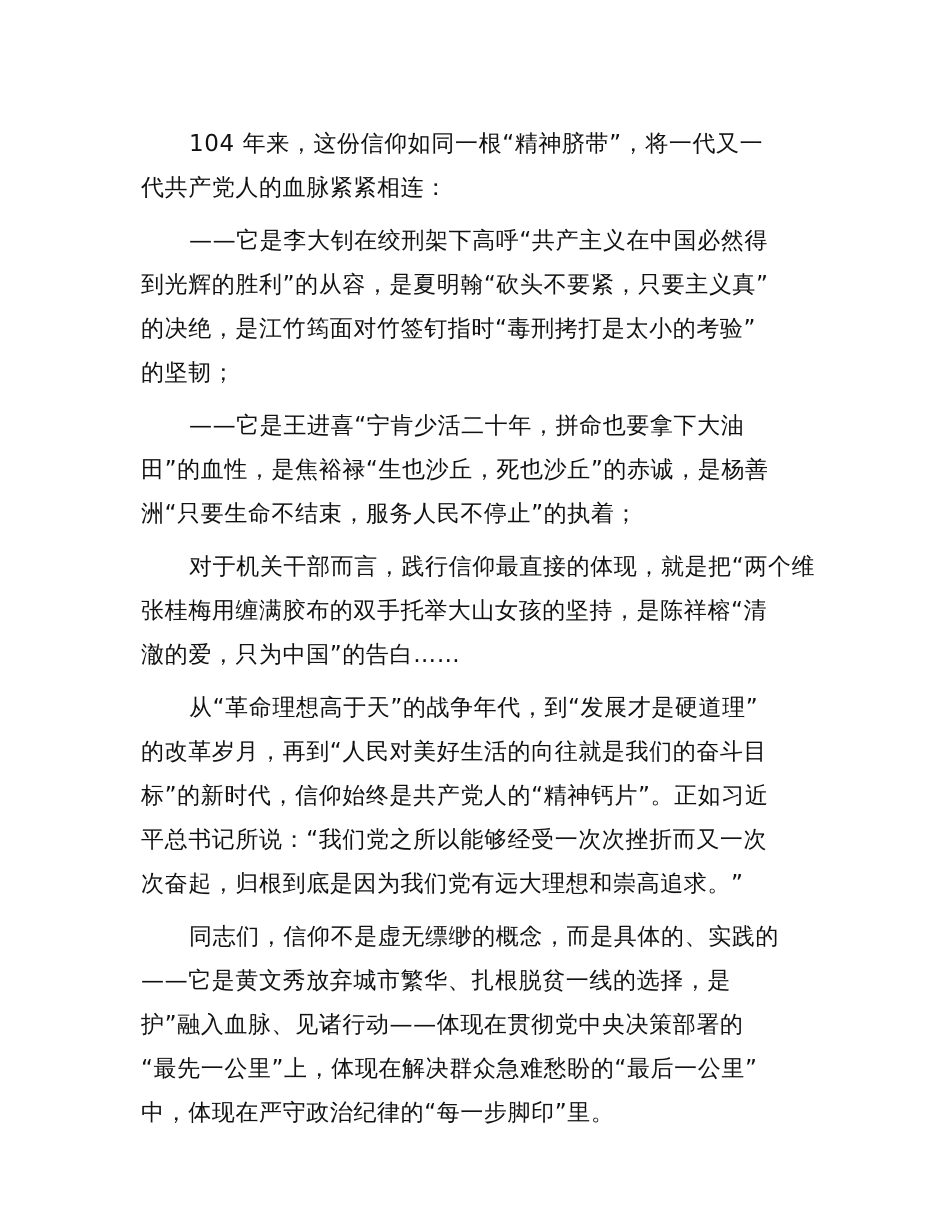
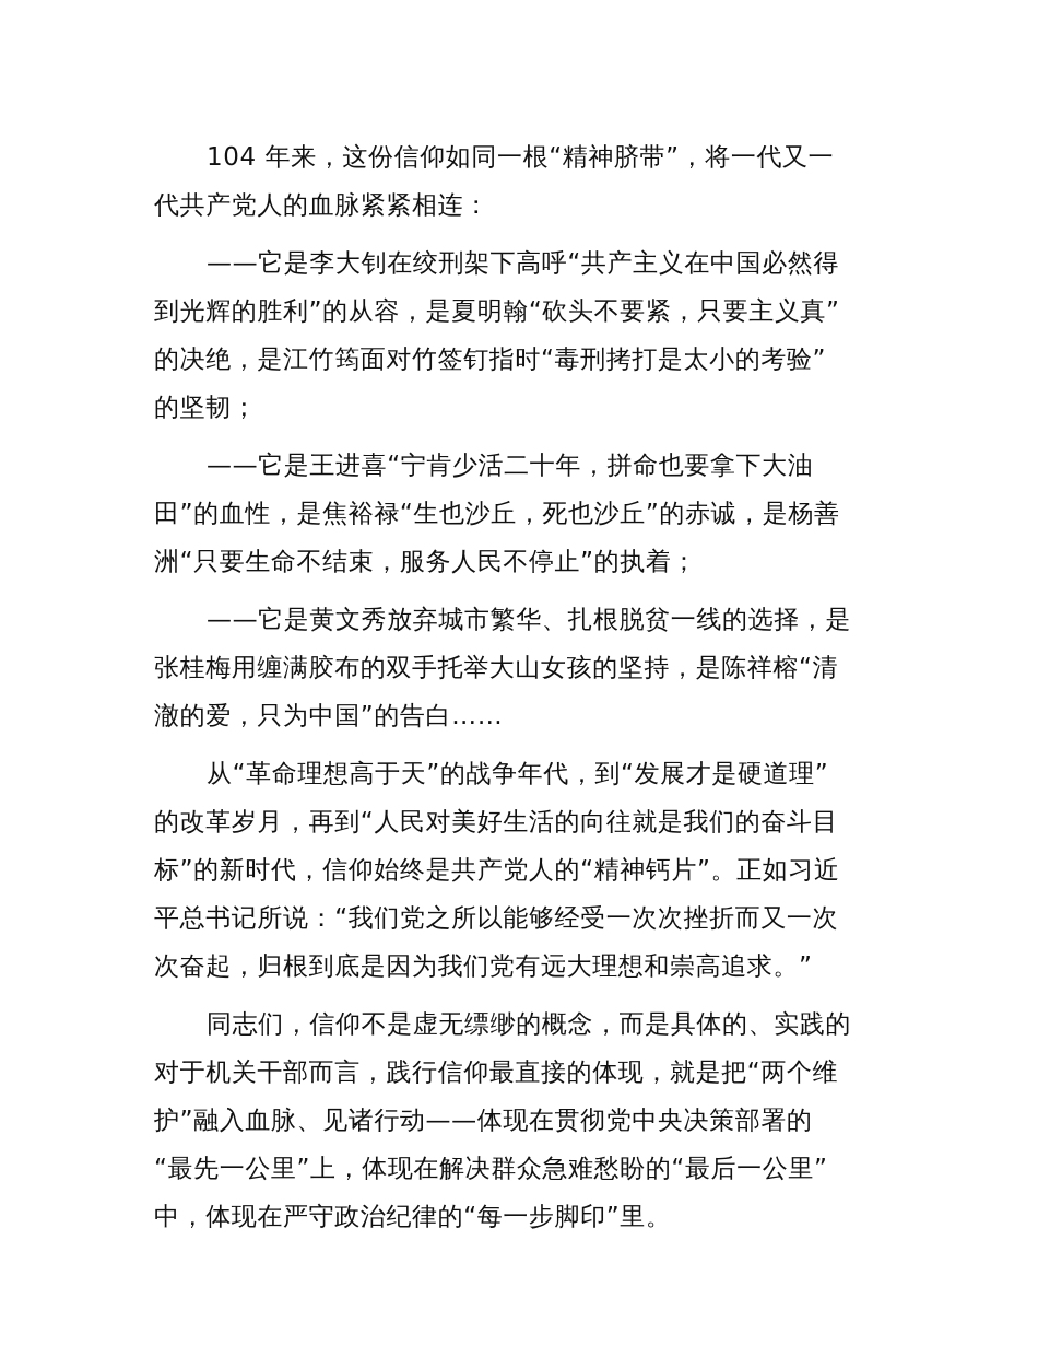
  104 年来，这份信仰如同一根“精神脐带”，将一代又一
  代共产党人的血脉紧紧相连：
  ——它是李大钊在绞刑架下高呼“共产主义在中国必然得
  到光辉的胜利”的从容，是夏明翰“砍头不要紧，只要主义真”
  的决绝，是江竹筠面对竹签钉指时“毒刑拷打是太小的考验”
  的坚韧；
  ——它是王进喜“宁肯少活二十年，拼命也要拿下大油
  田”的血性，是焦裕禄“生也沙丘，死也沙丘”的赤诚，是杨善
  洲“只要生命不结束，服务人民不停止”的执着；
- 对于机关干部而言，践行信仰最直接的体现，就是把“两个维
+ ——它是黄文秀放弃城市繁华、扎根脱贫一线的选择，是
  张桂梅用缠满胶布的双手托举大山女孩的坚持，是陈祥榕“清
  澈的爱，只为中国”的告白……
  从“革命理想高于天”的战争年代，到“发展才是硬道理”
  的改革岁月，再到“人民对美好生活的向往就是我们的奋斗目
  标”的新时代，信仰始终是共产党人的“精神钙片”。正如习近
  平总书记所说：“我们党之所以能够经受一次次挫折而又一次
  次奋起，归根到底是因为我们党有远大理想和崇高追求。”
  同志们，信仰不是虚无缥缈的概念，而是具体的、实践的
- ——它是黄文秀放弃城市繁华、扎根脱贫一线的选择，是
+ 对于机关干部而言，践行信仰最直接的体现，就是把“两个维
  护”融入血脉、见诸行动——体现在贯彻党中央决策部署的
  “最先一公里”上，体现在解决群众急难愁盼的“最后一公里”
  中，体现在严守政治纪律的“每一步脚印”里。
